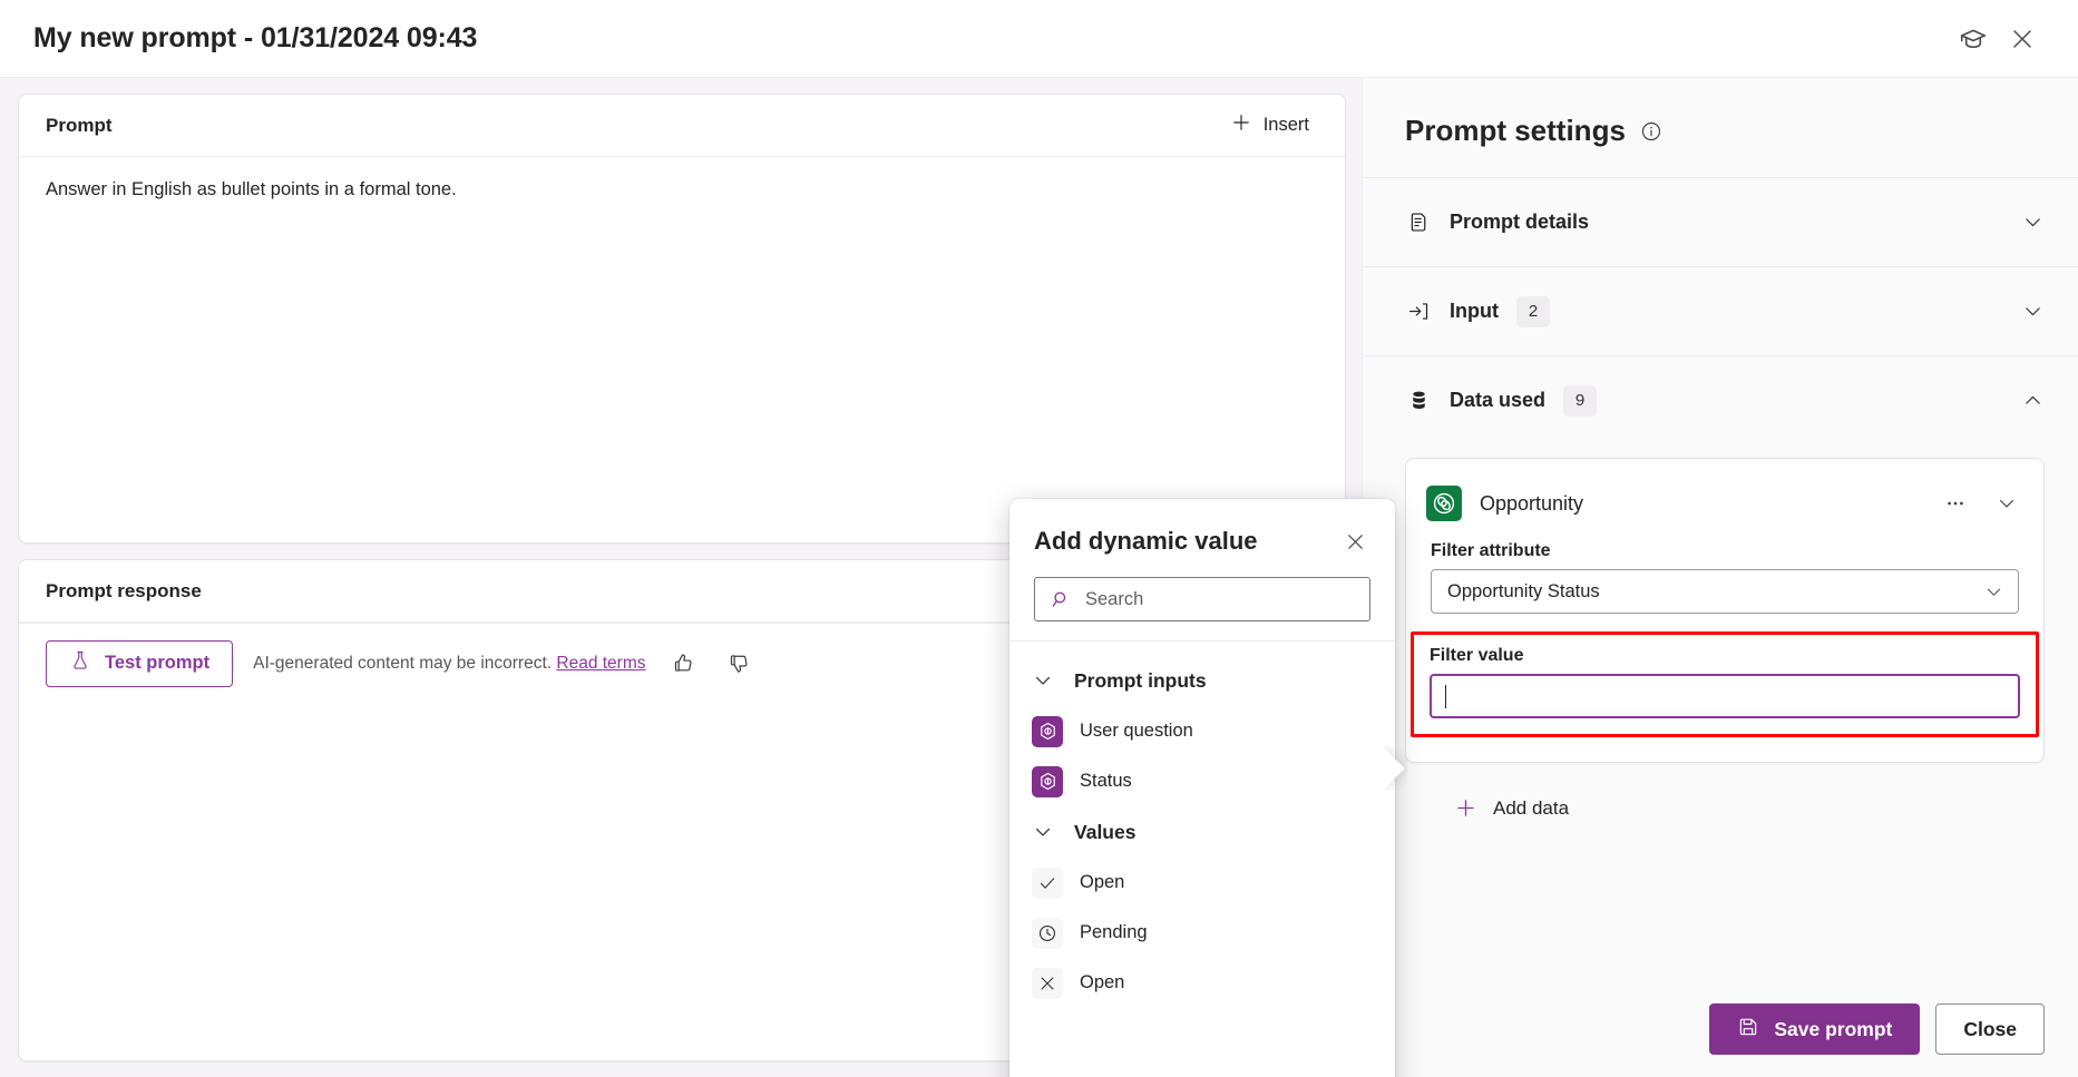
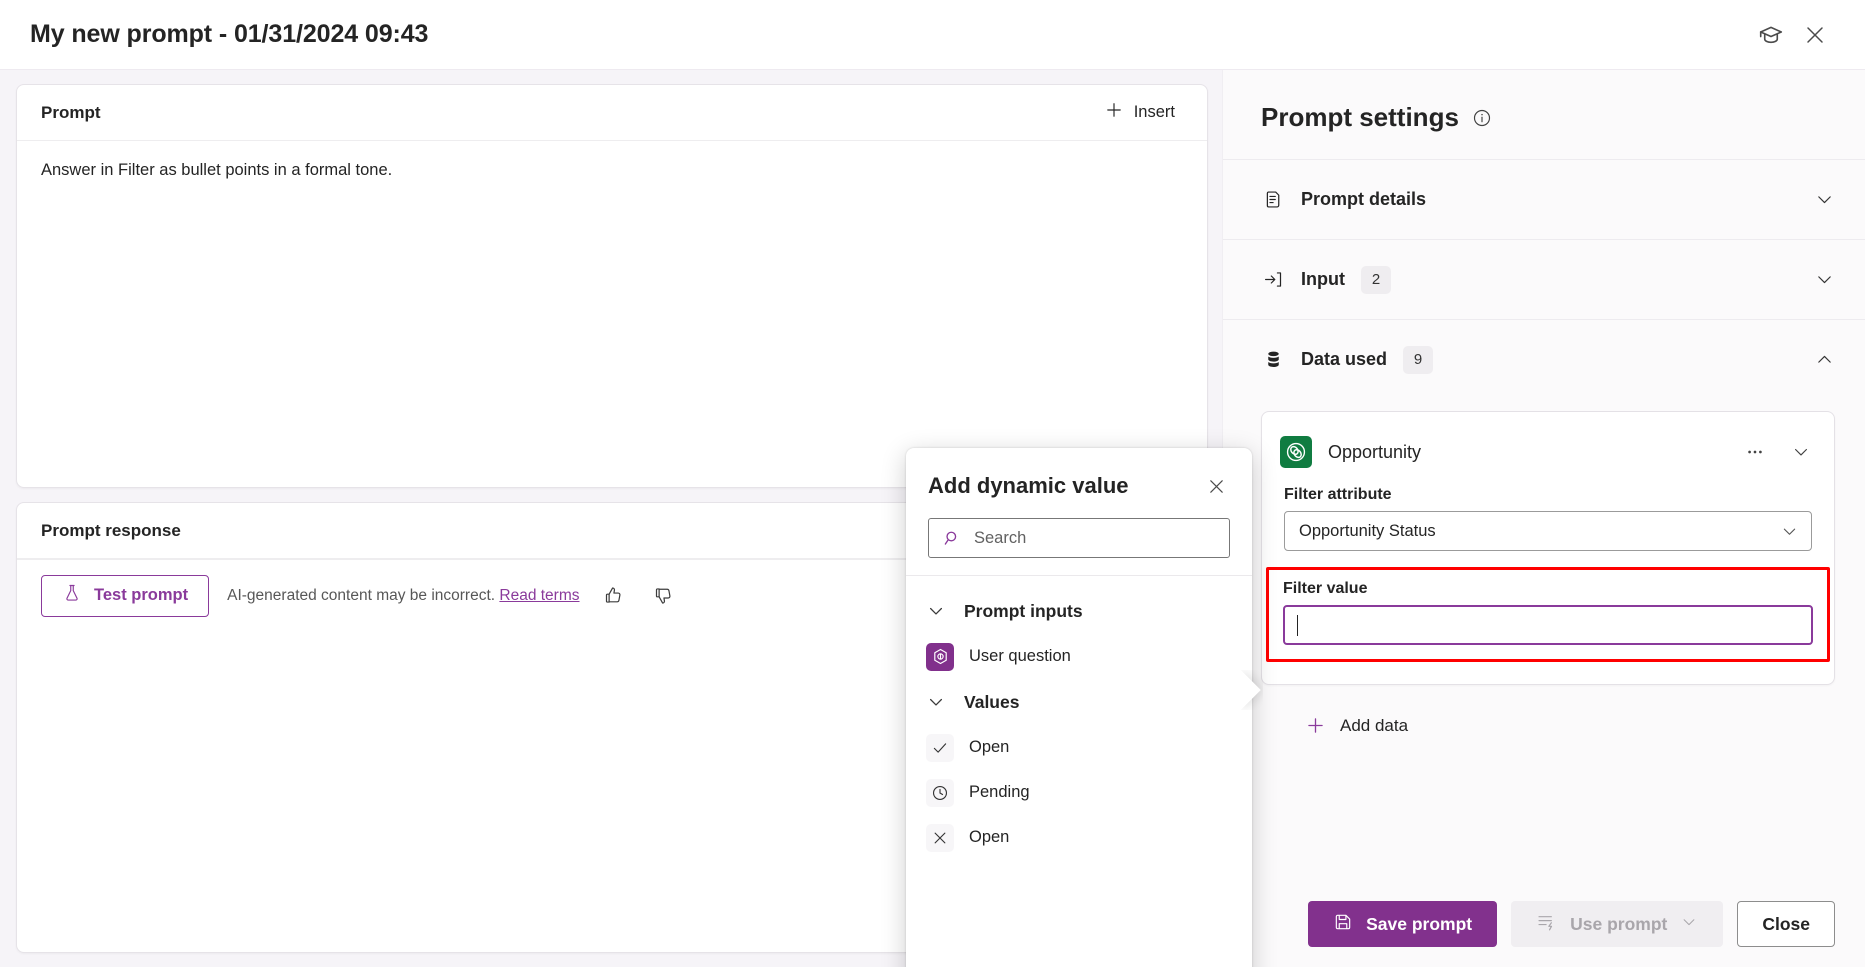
  My new prompt - 01/31/2024 09:43
  Prompt
  Insert
- Answer in English as bullet points in a formal tone.
+ Answer in Filter as bullet points in a formal tone.
  Prompt response
  Test prompt
  AI-generated content may be incorrect. Read terms
  Prompt settings
  Prompt details
  Input
  2
  Data used
  9
  Opportunity
  Filter attribute
  Opportunity Status
  Filter value
  Add data
  Save prompt
+ Use prompt
  Close
  Add dynamic value
  Search
  Prompt inputs
  User question
- Status
  Values
  Open
  Pending
  Open
